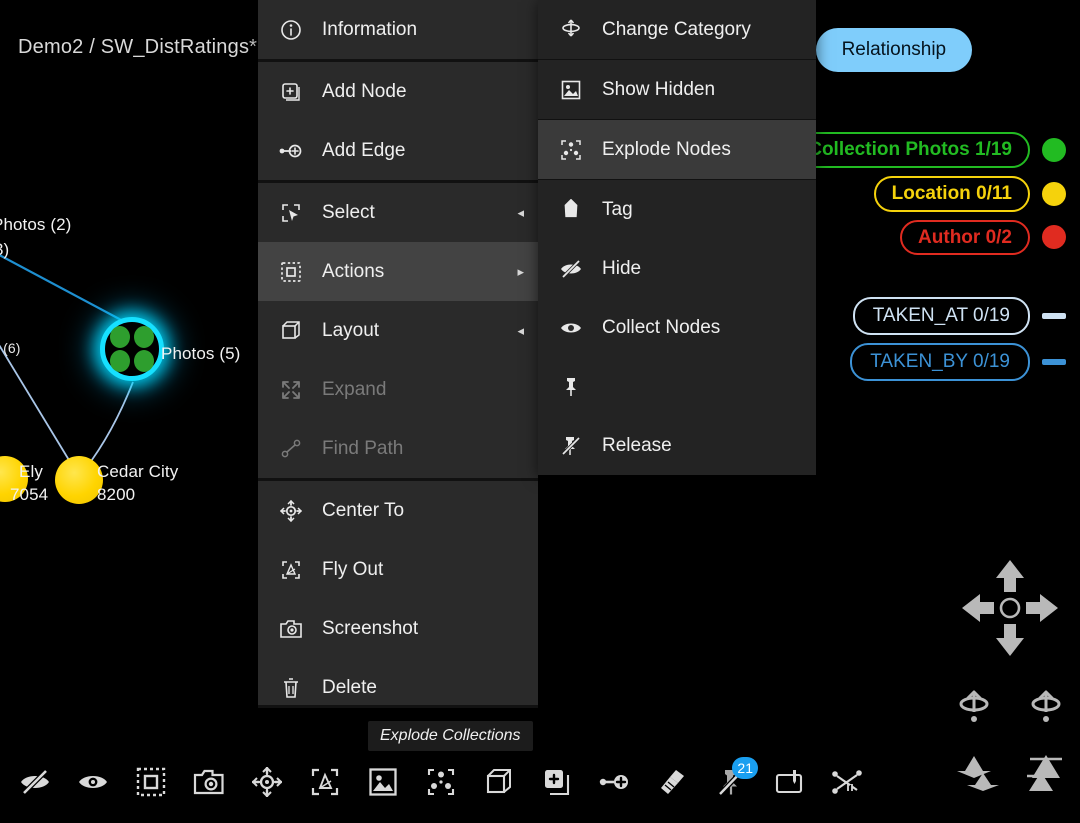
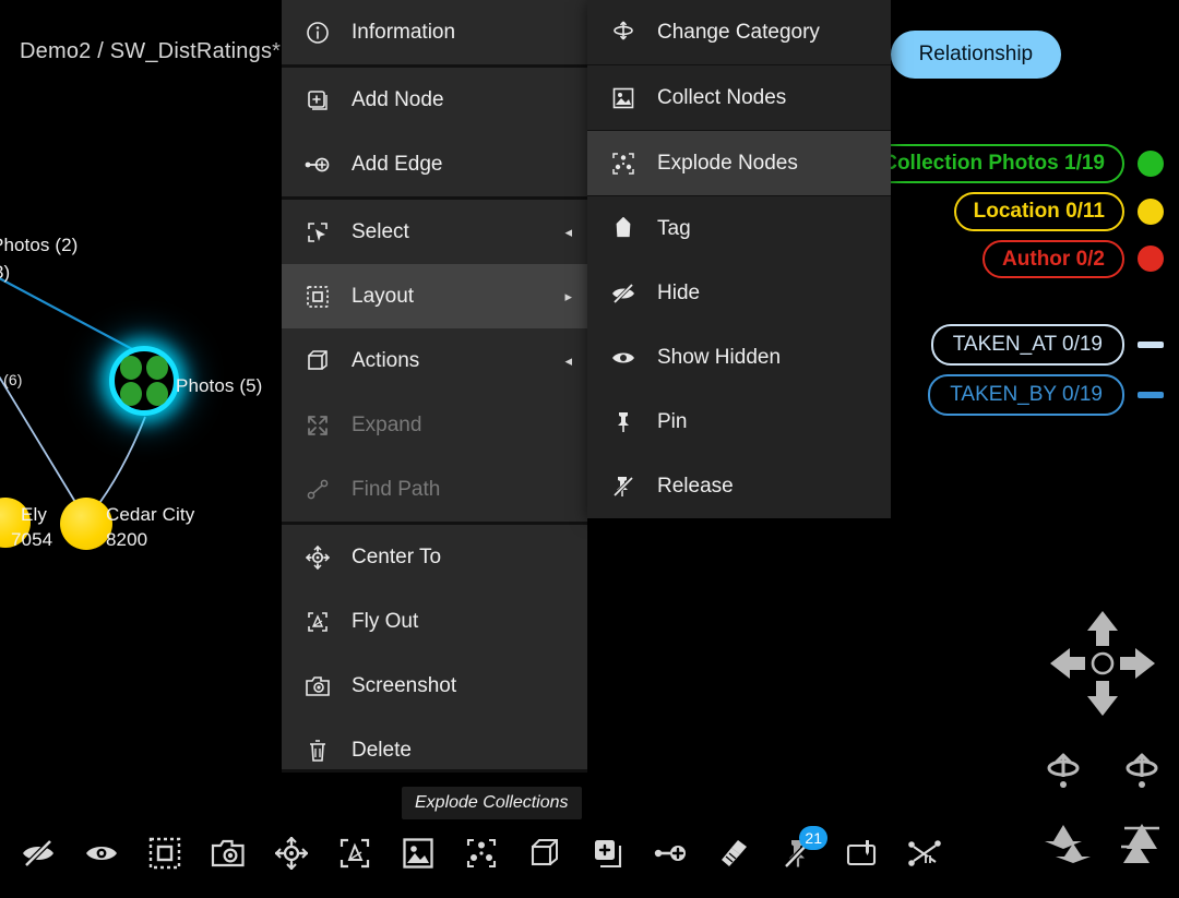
  hotos (2)
  (6)
  Photos (5)
  Ely
  7054
  Cedar City
  8200
  Demo2 / SW_DistRatings*
  Relationship
  ollection Photos 1/19
  Location 0/11
  Author 0/2
  TAKEN_AT 0/19
  TAKEN_BY 0/19
  Information
  Add Node
  Add Edge
  Select
  ◂
- Actions
+ Layout
  ▸
- Layout
+ Actions
  ◂
  Expand
  Find Path
  Center To
  Fly Out
  Screenshot
  Delete
  Change Category
- Show Hidden
+ Collect Nodes
  Explode Nodes
  Tag
  Hide
- Collect Nodes
+ Show Hidden
+ Pin
  Release
  Explode Collections
  21
